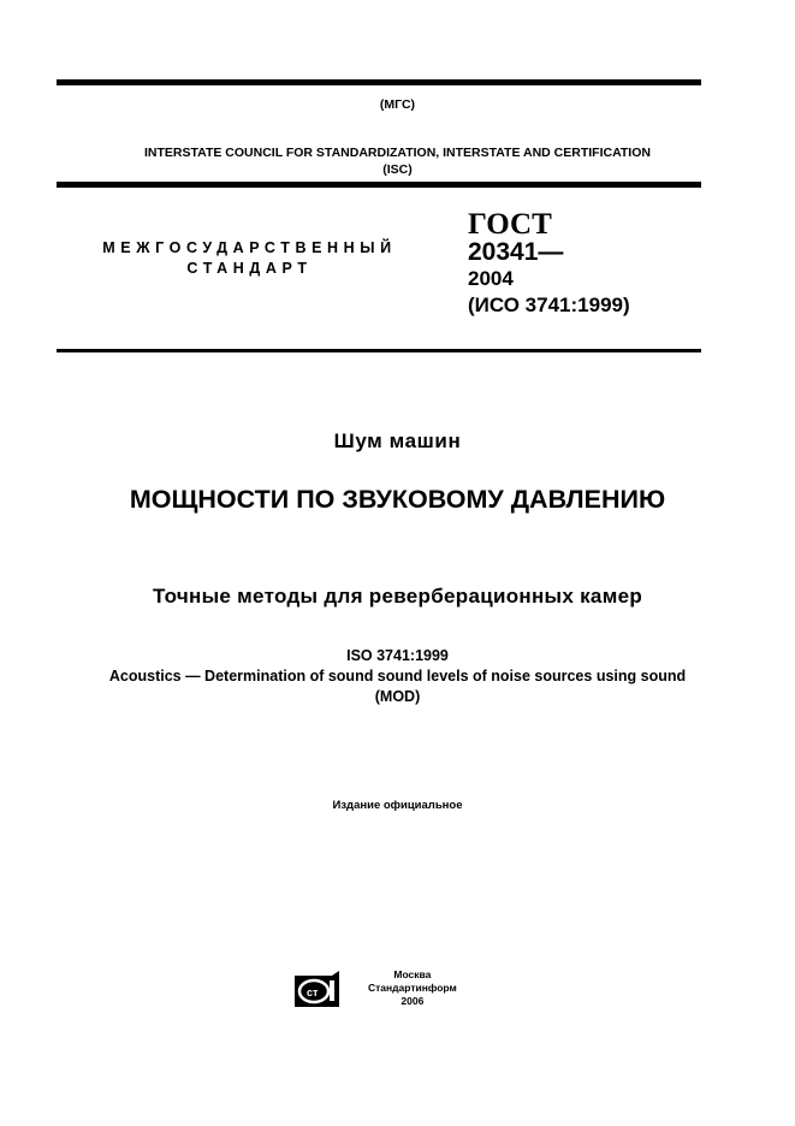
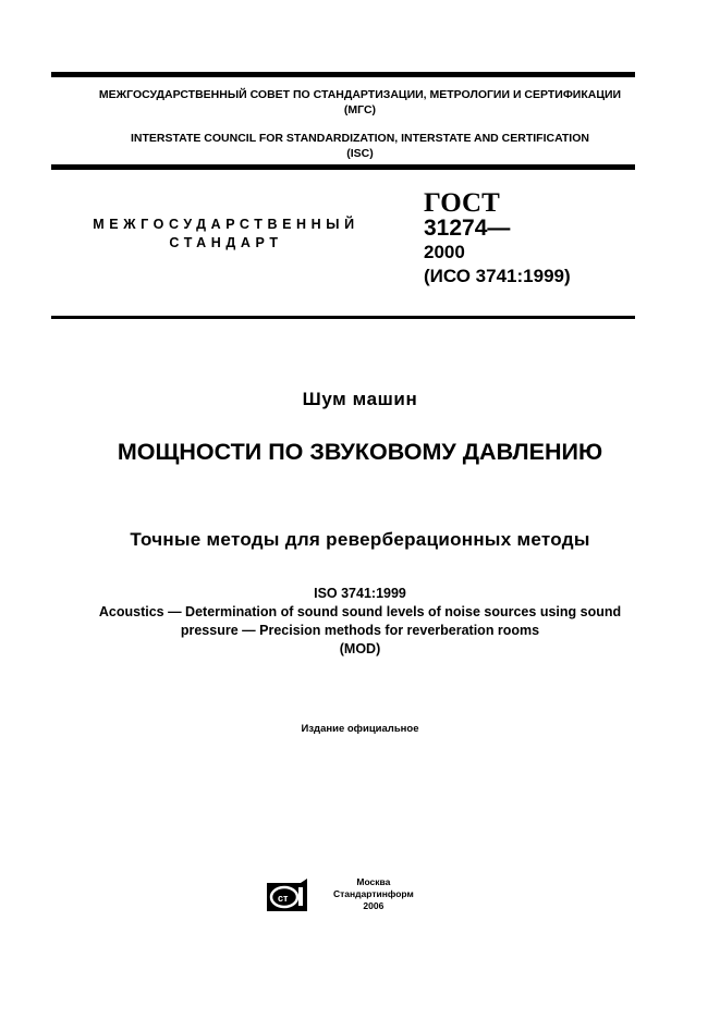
+ МЕЖГОСУДАРСТВЕННЫЙ СОВЕТ ПО СТАНДАРТИЗАЦИИ, МЕТРОЛОГИИ И СЕРТИФИКАЦИИ
  (МГС)
  INTERSTATE COUNCIL FOR STANDARDIZATION, INTERSTATE AND CERTIFICATION
  (ISC)
  МЕЖГОСУДАРСТВЕННЫЙ
  СТАНДАРТ
  ГОСТ
- 20341—
+ 31274—
- 2004
+ 2000
  (ИСО 3741:1999)
  Шум машин
  МОЩНОСТИ ПО ЗВУКОВОМУ ДАВЛЕНИЮ
- Точные методы для реверберационных камер
+ Точные методы для реверберационных методы
  ISO 3741:1999
  Acoustics — Determination of sound sound levels of noise sources using sound
+ pressure — Precision methods for reverberation rooms
  (MOD)
  Издание официальное
  ст
  Москва
  Стандартинформ
  2006
